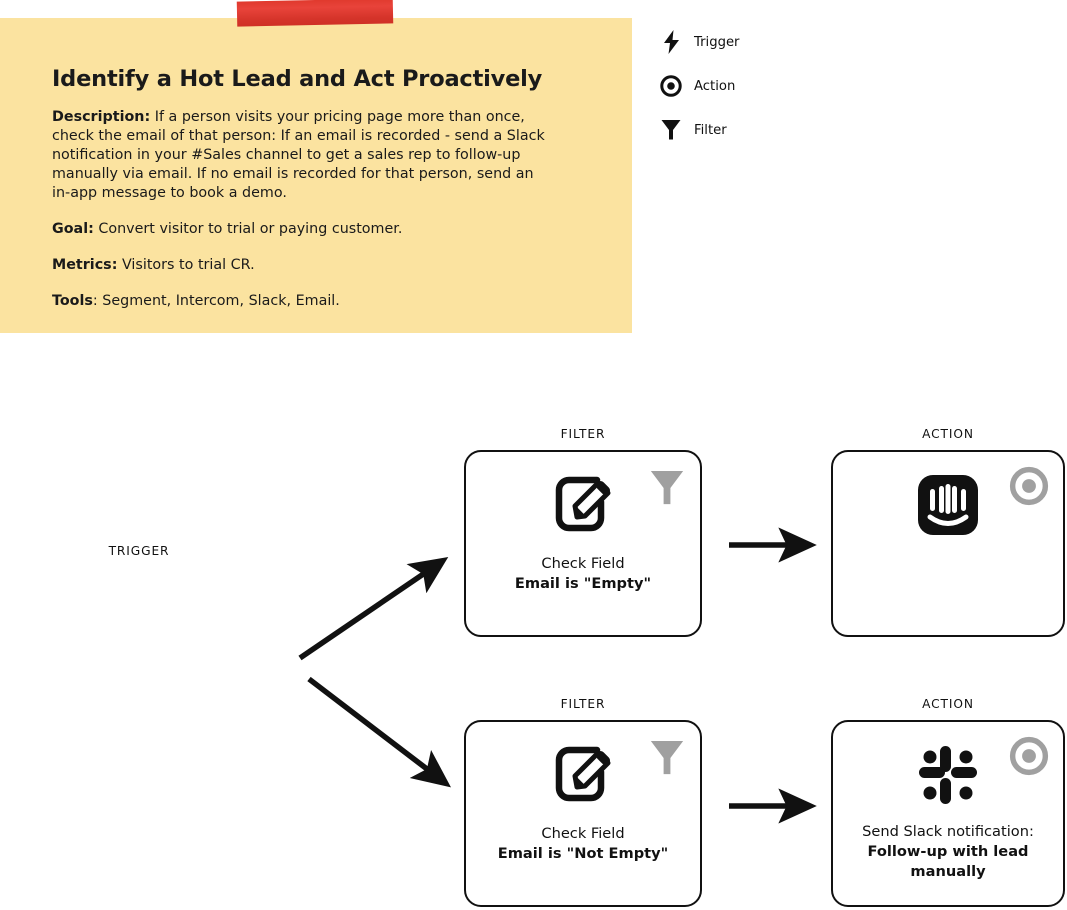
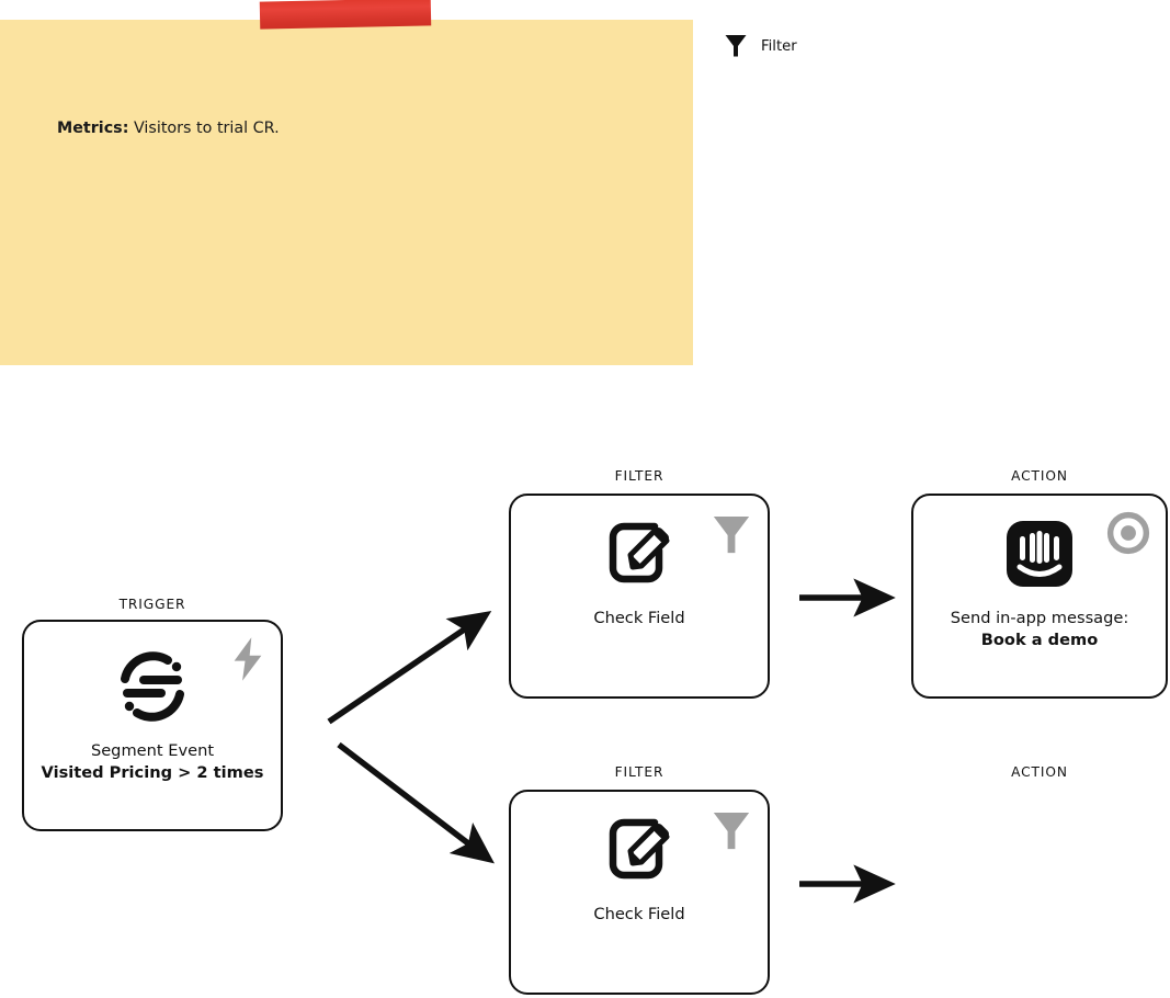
- Identify a Hot Lead and Act Proactively
- Description: If a person visits your pricing page more than once, check the email of that person: If an email is recorded - send a Slack notification in your #Sales channel to get a sales rep to follow-up manually via email. If no email is recorded for that person, send an in-app message to book a demo.
- Goal: Convert visitor to trial or paying customer.
  Metrics: Visitors to trial CR.
- Tools: Segment, Intercom, Slack, Email.
- Trigger
- Action
  Filter
  TRIGGER
+ Segment Event
+ Visited Pricing > 2 times
  FILTER
  Check Field
- Email is "Empty"
  ACTION
+ Send in-app message:
+ Book a demo
  FILTER
  Check Field
- Email is "Not Empty"
  ACTION
- Send Slack notification:
- Follow-up with lead manually
